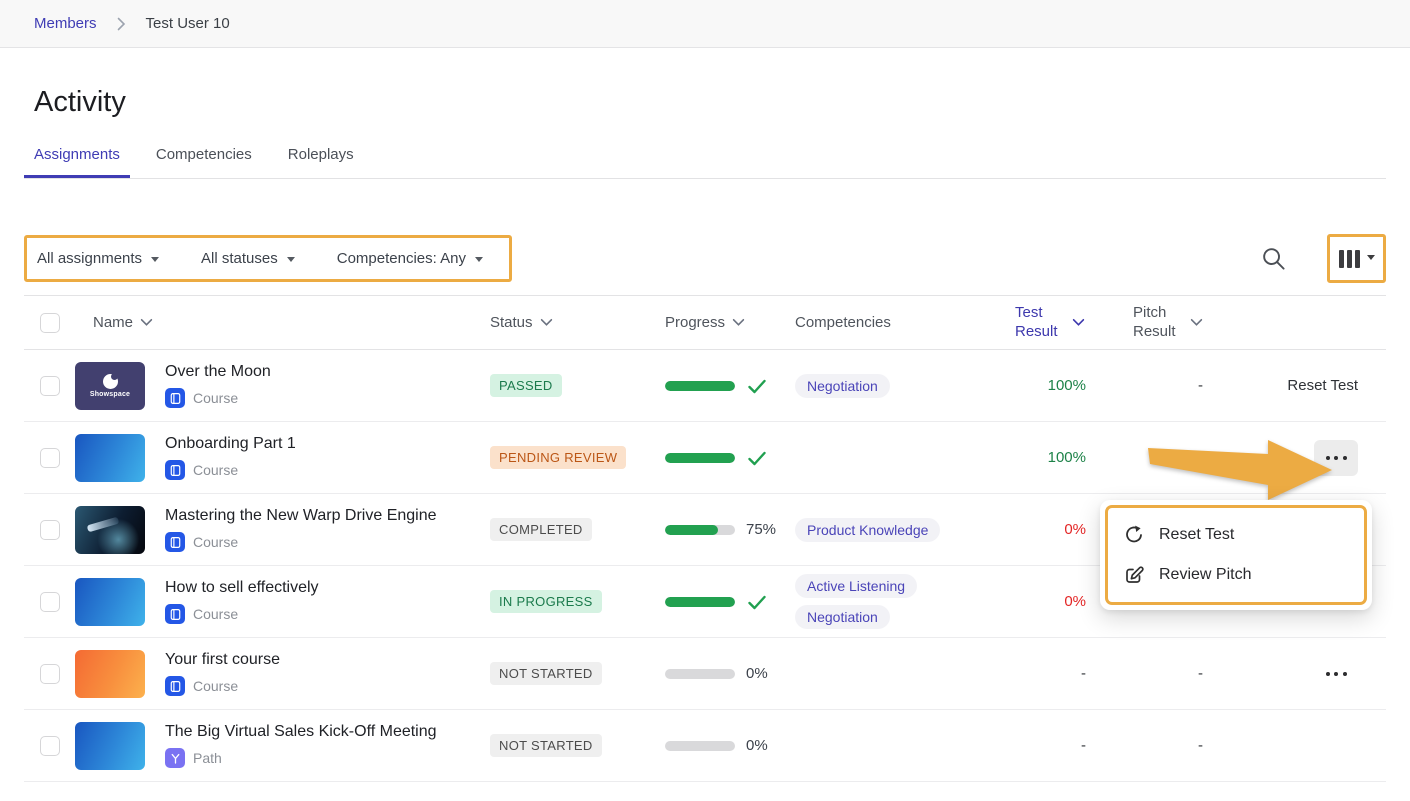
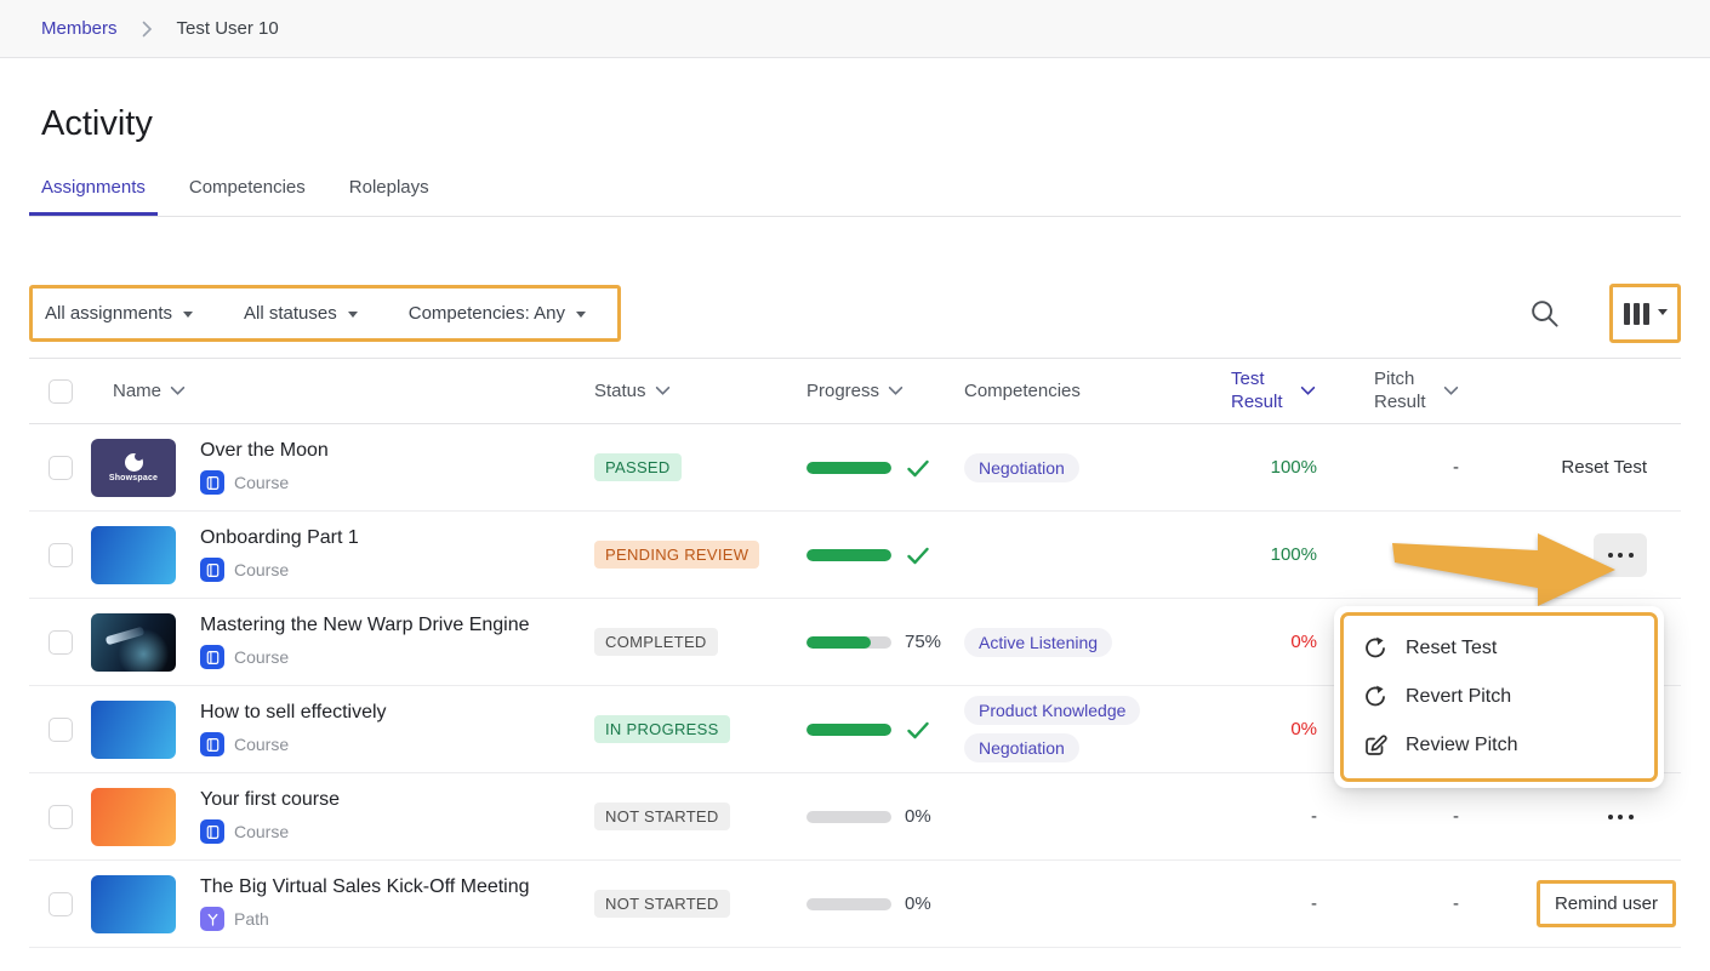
  Members
  Test User 10
  Activity
  Assignments
  Competencies
  Roleplays
  All assignments
  All statuses
  Competencies: Any
  Name
  Status
  Progress
  Competencies
  Test Result
  Pitch Result
  Over the Moon
  Course
  PASSED
  Negotiation
  100%
  -
  Reset Test
  Onboarding Part 1
  Course
  PENDING REVIEW
  100%
  Mastering the New Warp Drive Engine
  Course
  COMPLETED
  75%
- Product Knowledge
+ Active Listening
  0%
  How to sell effectively
  Course
  IN PROGRESS
- Active Listening
+ Product Knowledge
  Negotiation
  0%
  Your first course
  Course
  NOT STARTED
  0%
  -
  -
  The Big Virtual Sales Kick-Off Meeting
  Path
  NOT STARTED
  0%
  -
  -
+ Remind user
  Reset Test
+ Revert Pitch
  Review Pitch
